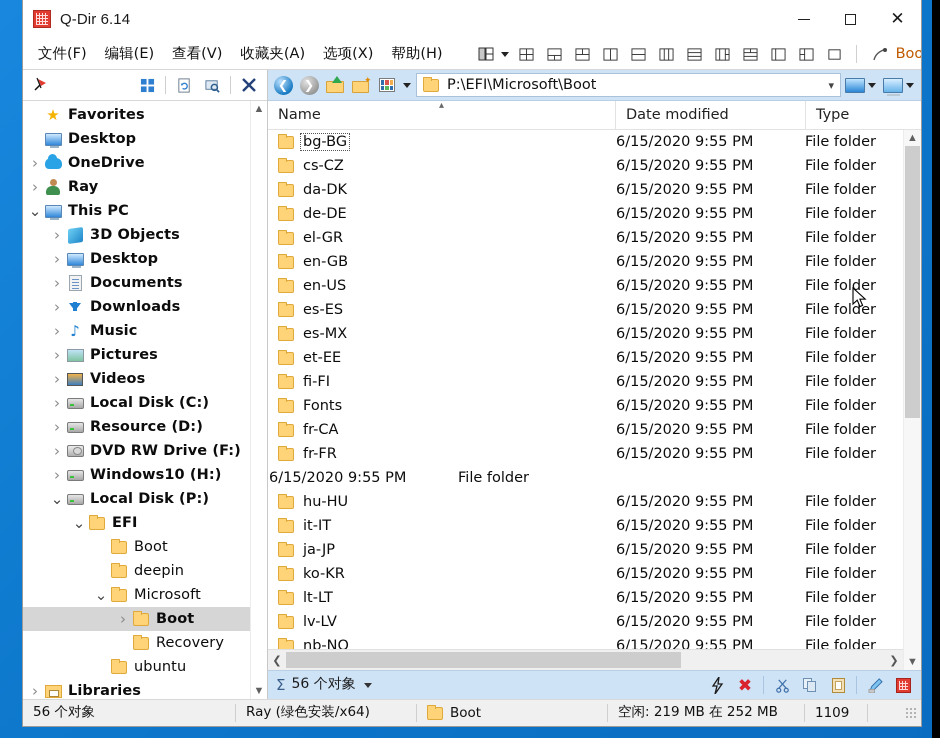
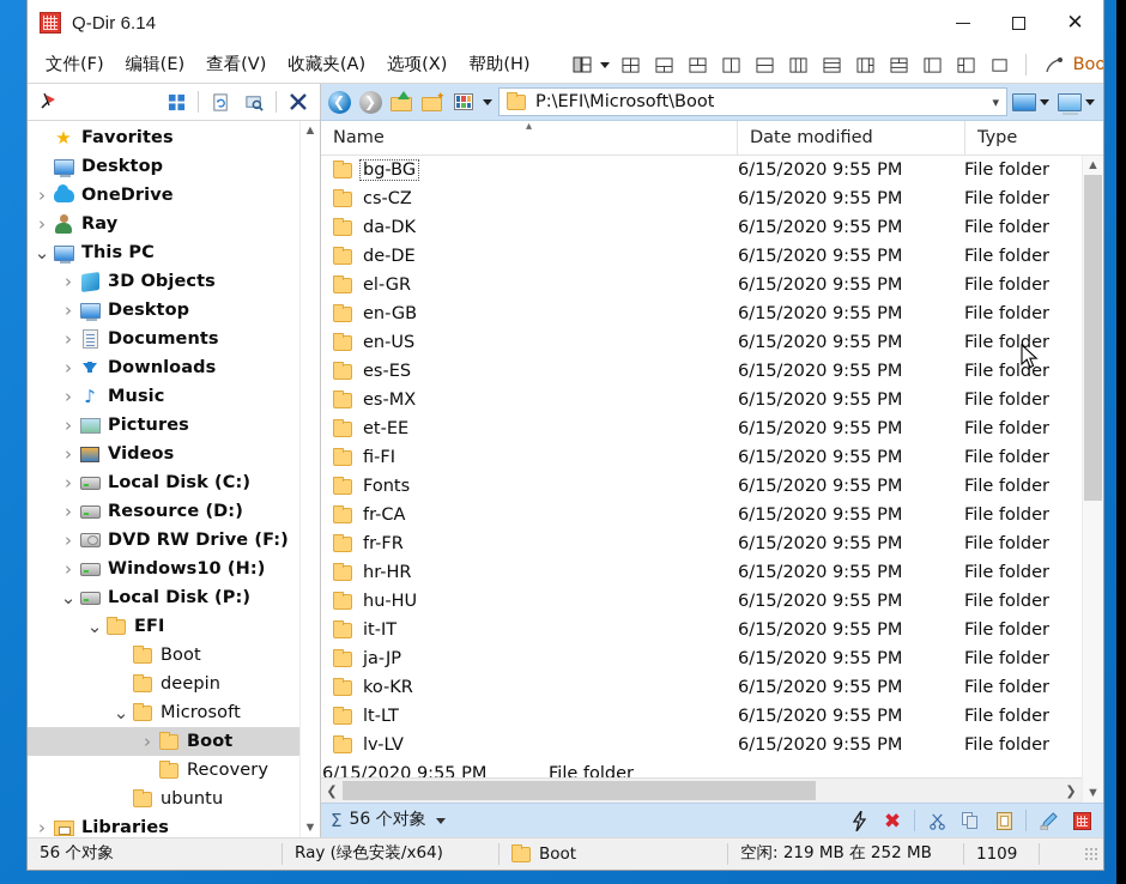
  Q-Dir 6.14
  ✕
  文件(F)
  编辑(E)
  查看(V)
  收藏夹(A)
  选项(X)
  帮助(H)
  Boo
  ★
  Favorites
  Desktop
  ›
  OneDrive
  ›
  Ray
  ⌄
  This PC
  ›
  3D Objects
  ›
  Desktop
  ›
  Documents
  ›
  Downloads
  ›
  ♪
  Music
  ›
  Pictures
  ›
  Videos
  ›
  Local Disk (C:)
  ›
  Resource (D:)
  ›
  DVD RW Drive (F:)
  ›
  Windows10 (H:)
  ⌄
  Local Disk (P:)
  ⌄
  EFI
  Boot
  deepin
  ⌄
  Microsoft
  ›
  Boot
  Recovery
  ubuntu
  ›
  Libraries
  ▲
  ▼
  ❮
  ❯
  ✦
  P:\EFI\Microsoft\Boot
  ▾
  ▴
  Name
  Date modified
  Type
  bg-BG
  6/15/2020 9:55 PM
  File folder
  cs-CZ
  6/15/2020 9:55 PM
  File folder
  da-DK
  6/15/2020 9:55 PM
  File folder
  de-DE
  6/15/2020 9:55 PM
  File folder
  el-GR
  6/15/2020 9:55 PM
  File folder
  en-GB
  6/15/2020 9:55 PM
  File folder
  en-US
  6/15/2020 9:55 PM
  File folder
  es-ES
  6/15/2020 9:55 PM
  File folder
  es-MX
  6/15/2020 9:55 PM
  File folder
  et-EE
  6/15/2020 9:55 PM
  File folder
  fi-FI
  6/15/2020 9:55 PM
  File folder
  Fonts
  6/15/2020 9:55 PM
  File folder
  fr-CA
  6/15/2020 9:55 PM
  File folder
  fr-FR
  6/15/2020 9:55 PM
  File folder
+ hr-HR
  6/15/2020 9:55 PM
  File folder
  hu-HU
  6/15/2020 9:55 PM
  File folder
  it-IT
  6/15/2020 9:55 PM
  File folder
  ja-JP
  6/15/2020 9:55 PM
  File folder
  ko-KR
  6/15/2020 9:55 PM
  File folder
  lt-LT
  6/15/2020 9:55 PM
  File folder
  lv-LV
  6/15/2020 9:55 PM
  File folder
- nb-NO
  6/15/2020 9:55 PM
  File folder
  ❮
  ❯
  ▲
  ▼
  Σ
  56 个对象
  ✖
  56 个对象
  Ray (绿色安装/x64)
  Boot
  空闲: 219 MB 在 252 MB
  1109
